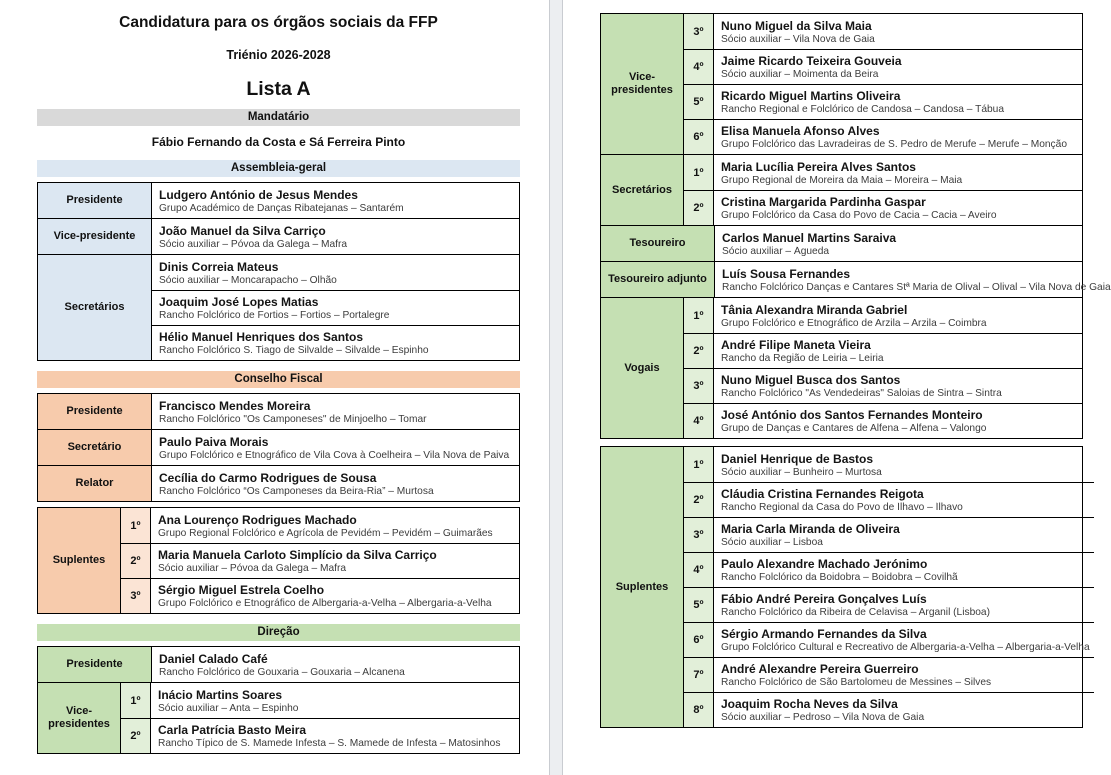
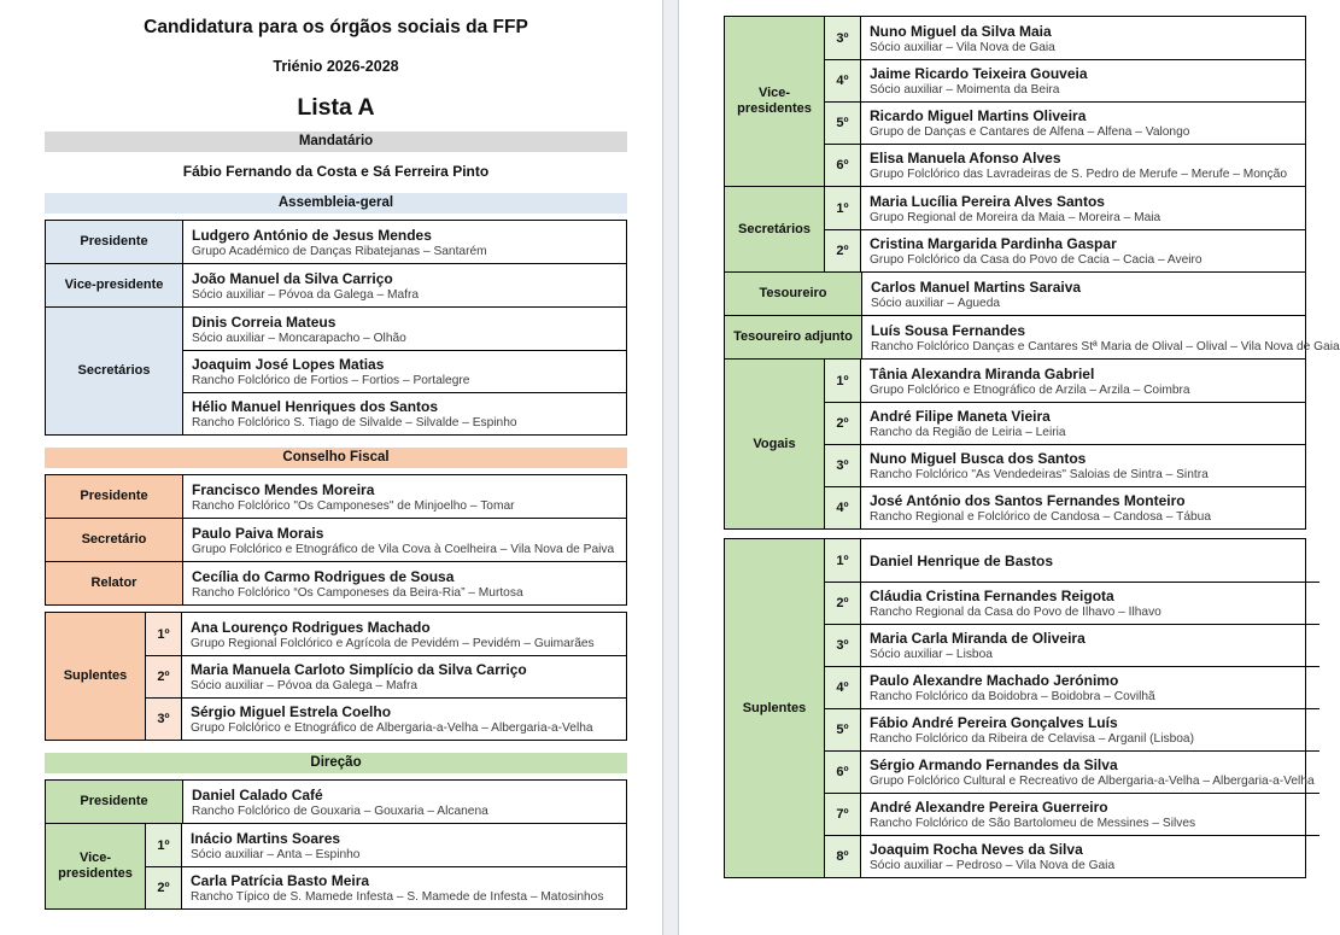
  Candidatura para os órgãos sociais da FFP
  Triénio 2026-2028
  Lista A
  Mandatário
  Fábio Fernando da Costa e Sá Ferreira Pinto
  Assembleia-geral
  Presidente
  Ludgero António de Jesus Mendes
  Grupo Académico de Danças Ribatejanas – Santarém
  Vice-presidente
  João Manuel da Silva Carriço
  Sócio auxiliar – Póvoa da Galega – Mafra
  Secretários
  Dinis Correia Mateus
  Sócio auxiliar – Moncarapacho – Olhão
  Joaquim José Lopes Matias
  Rancho Folclórico de Fortios – Fortios – Portalegre
  Hélio Manuel Henriques dos Santos
  Rancho Folclórico S. Tiago de Silvalde – Silvalde – Espinho
  Conselho Fiscal
  Presidente
  Francisco Mendes Moreira
  Rancho Folclórico "Os Camponeses" de Minjoelho – Tomar
  Secretário
  Paulo Paiva Morais
  Grupo Folclórico e Etnográfico de Vila Cova à Coelheira – Vila Nova de Paiva
  Relator
  Cecília do Carmo Rodrigues de Sousa
  Rancho Folclórico “Os Camponeses da Beira-Ria” – Murtosa
  Suplentes
  1º
  Ana Lourenço Rodrigues Machado
  Grupo Regional Folclórico e Agrícola de Pevidém – Pevidém – Guimarães
  2º
  Maria Manuela Carloto Simplício da Silva Carriço
  Sócio auxiliar – Póvoa da Galega – Mafra
  3º
  Sérgio Miguel Estrela Coelho
  Grupo Folclórico e Etnográfico de Albergaria-a-Velha – Albergaria-a-Velha
  Direção
  Presidente
  Daniel Calado Café
  Rancho Folclórico de Gouxaria – Gouxaria – Alcanena
  Vice-presidentes
  1º
  Inácio Martins Soares
  Sócio auxiliar – Anta – Espinho
  2º
  Carla Patrícia Basto Meira
  Rancho Típico de S. Mamede Infesta – S. Mamede de Infesta – Matosinhos
  Vice-presidentes
  3º
  Nuno Miguel da Silva Maia
  Sócio auxiliar – Vila Nova de Gaia
  4º
  Jaime Ricardo Teixeira Gouveia
  Sócio auxiliar – Moimenta da Beira
  5º
  Ricardo Miguel Martins Oliveira
- Rancho Regional e Folclórico de Candosa – Candosa – Tábua
+ Grupo de Danças e Cantares de Alfena – Alfena – Valongo
  6º
  Elisa Manuela Afonso Alves
  Grupo Folclórico das Lavradeiras de S. Pedro de Merufe – Merufe – Monção
  Secretários
  1º
  Maria Lucília Pereira Alves Santos
  Grupo Regional de Moreira da Maia – Moreira – Maia
  2º
  Cristina Margarida Pardinha Gaspar
  Grupo Folclórico da Casa do Povo de Cacia – Cacia – Aveiro
  Tesoureiro
  Carlos Manuel Martins Saraiva
  Sócio auxiliar – Águeda
  Tesoureiro adjunto
  Luís Sousa Fernandes
  Rancho Folclórico Danças e Cantares Stª Maria de Olival – Olival – Vila Nova de Gaia
  Vogais
  1º
  Tânia Alexandra Miranda Gabriel
  Grupo Folclórico e Etnográfico de Arzila – Arzila – Coimbra
  2º
  André Filipe Maneta Vieira
  Rancho da Região de Leiria – Leiria
  3º
  Nuno Miguel Busca dos Santos
  Rancho Folclórico "As Vendedeiras" Saloias de Sintra – Sintra
  4º
  José António dos Santos Fernandes Monteiro
- Grupo de Danças e Cantares de Alfena – Alfena – Valongo
+ Rancho Regional e Folclórico de Candosa – Candosa – Tábua
  Suplentes
  1º
  Daniel Henrique de Bastos
- Sócio auxiliar – Bunheiro – Murtosa
  2º
  Cláudia Cristina Fernandes Reigota
  Rancho Regional da Casa do Povo de Ílhavo – Ílhavo
  3º
  Maria Carla Miranda de Oliveira
  Sócio auxiliar – Lisboa
  4º
  Paulo Alexandre Machado Jerónimo
  Rancho Folclórico da Boidobra – Boidobra – Covilhã
  5º
  Fábio André Pereira Gonçalves Luís
  Rancho Folclórico da Ribeira de Celavisa – Arganil (Lisboa)
  6º
  Sérgio Armando Fernandes da Silva
  Grupo Folclórico Cultural e Recreativo de Albergaria-a-Velha – Albergaria-a-Velha
  7º
  André Alexandre Pereira Guerreiro
  Rancho Folclórico de São Bartolomeu de Messines – Silves
  8º
  Joaquim Rocha Neves da Silva
  Sócio auxiliar – Pedroso – Vila Nova de Gaia
